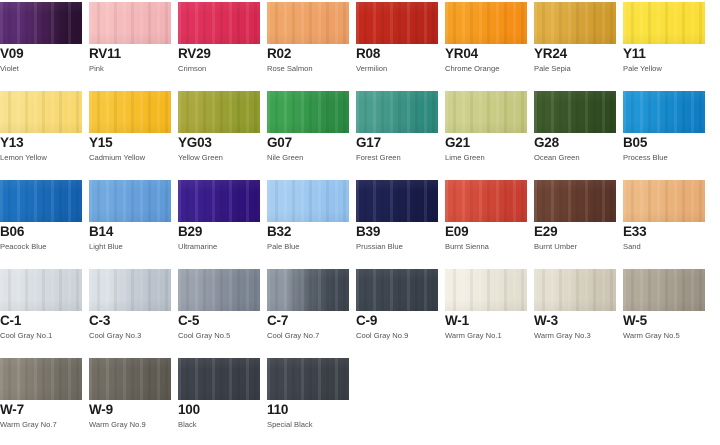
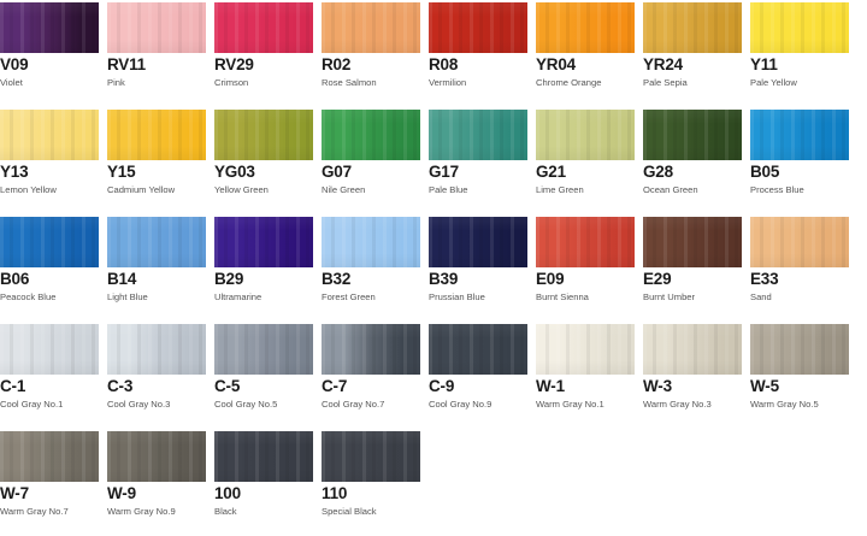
  V09
  Violet
  RV11
  Pink
  RV29
  Crimson
  R02
  Rose Salmon
  R08
  Vermilion
  YR04
  Chrome Orange
  YR24
  Pale Sepia
  Y11
  Pale Yellow
  Y13
  Lemon Yellow
  Y15
  Cadmium Yellow
  YG03
  Yellow Green
  G07
  Nile Green
  G17
- Forest Green
+ Pale Blue
  G21
  Lime Green
  G28
  Ocean Green
  B05
  Process Blue
  B06
  Peacock Blue
  B14
  Light Blue
  B29
  Ultramarine
  B32
- Pale Blue
+ Forest Green
  B39
  Prussian Blue
  E09
  Burnt Sienna
  E29
  Burnt Umber
  E33
  Sand
  C-1
  Cool Gray No.1
  C-3
  Cool Gray No.3
  C-5
  Cool Gray No.5
  C-7
  Cool Gray No.7
  C-9
  Cool Gray No.9
  W-1
  Warm Gray No.1
  W-3
  Warm Gray No.3
  W-5
  Warm Gray No.5
  W-7
  Warm Gray No.7
  W-9
  Warm Gray No.9
  100
  Black
  110
  Special Black
